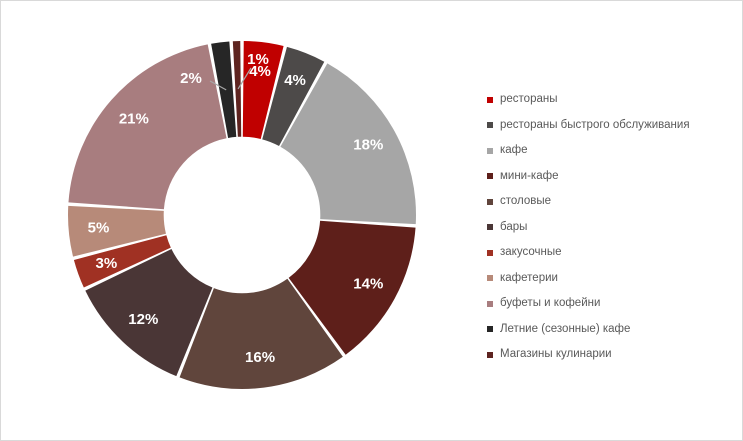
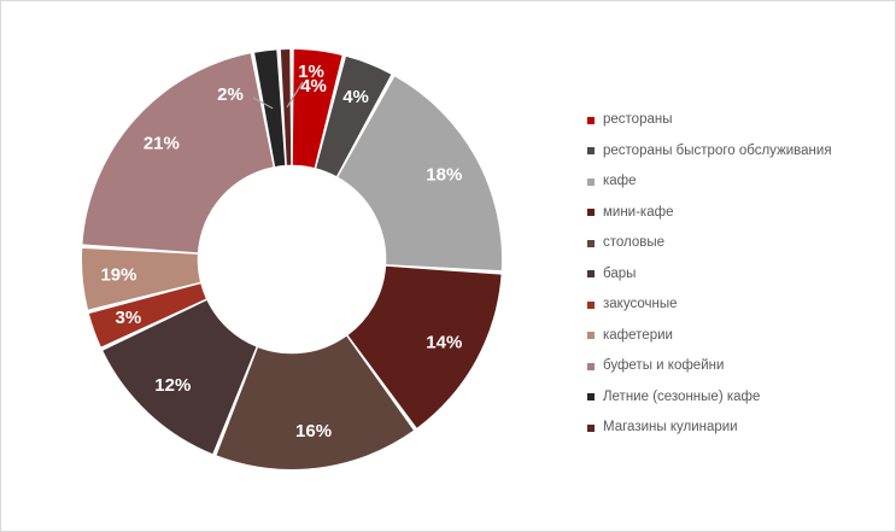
  4%
  4%
  18%
  14%
  16%
  12%
  3%
- 5%
+ 19%
  21%
  2%
  1%
  рестораны
  рестораны быстрого обслуживания
  кафе
  мини-кафе
  столовые
  бары
  закусочные
  кафетерии
  буфеты и кофейни
  Летние (сезонные) кафе
  Магазины кулинарии
